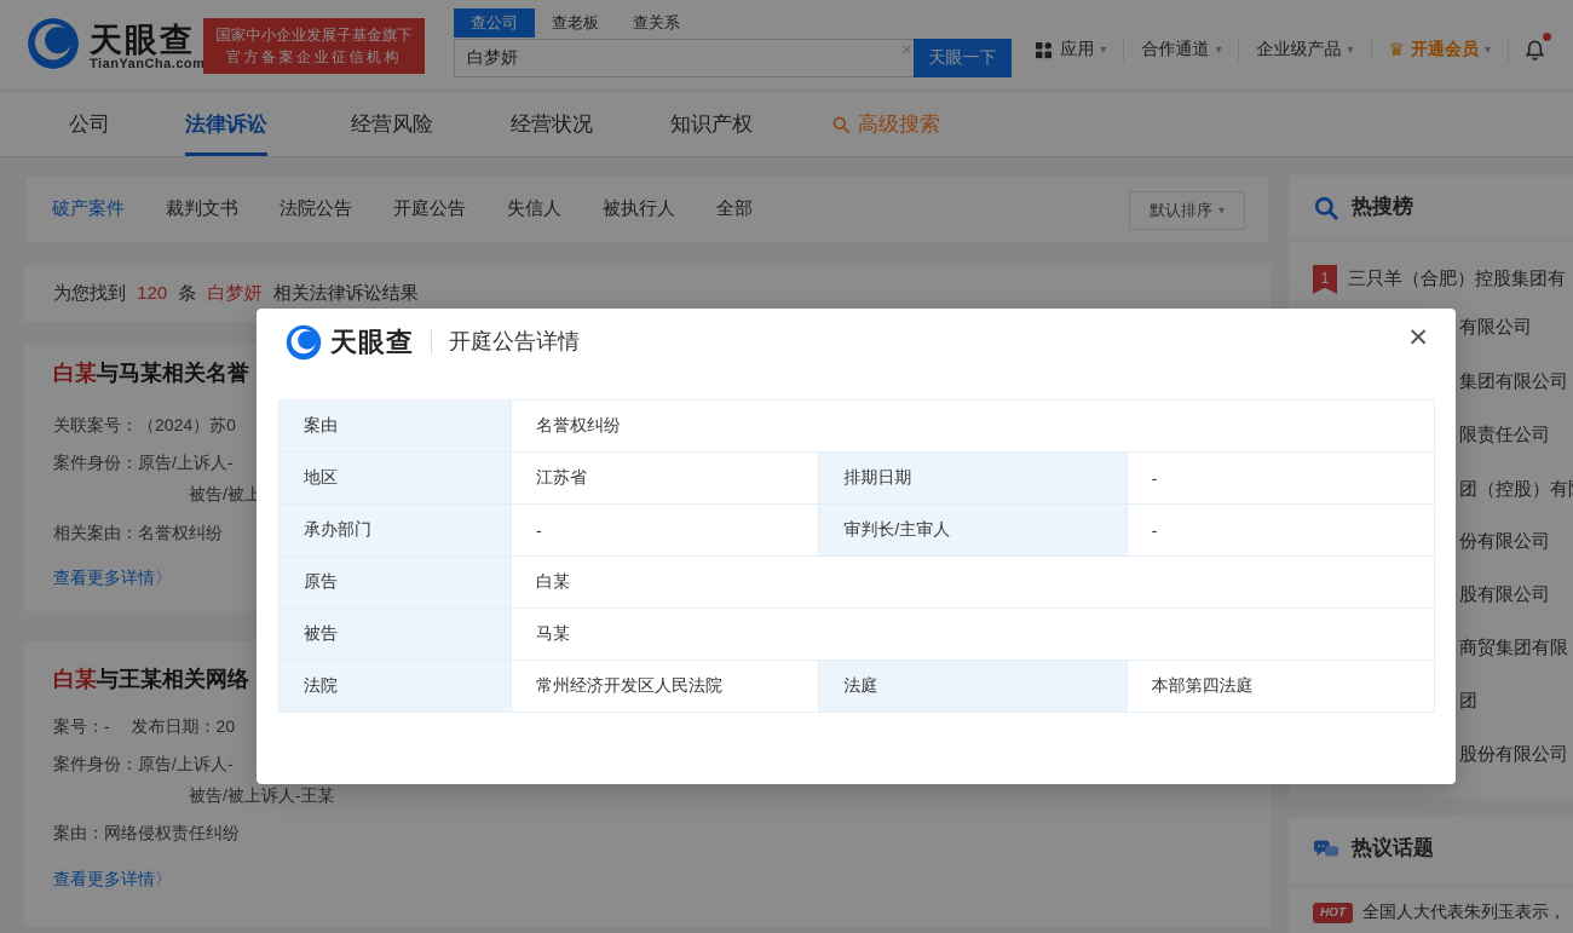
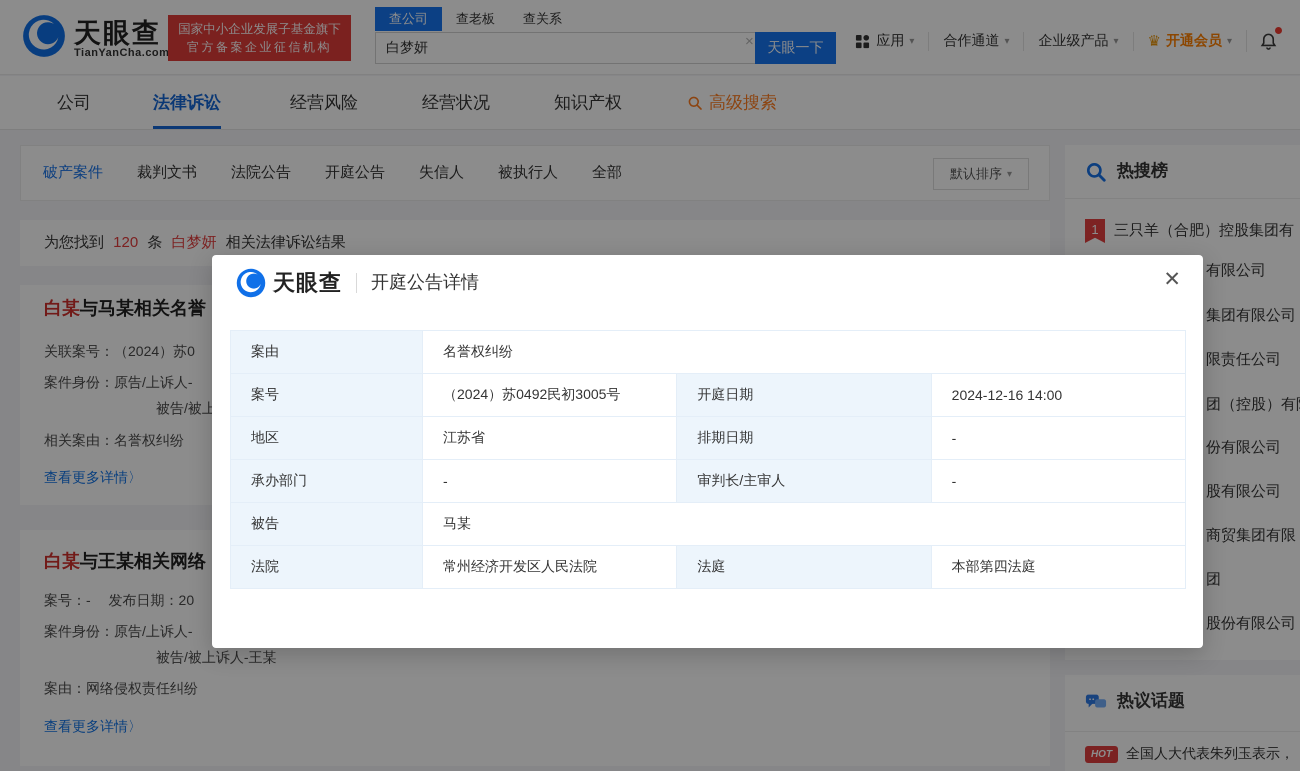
  天眼查
  TianYanCha.com
  国家中小企业发展子基金旗下
  官方备案企业征信机构
  查公司
  查老板
  查关系
  白梦妍
  天眼一下
  ×
  应用
  ▾
  合作通道
  ▾
  企业级产品
  ▾
  ♛
  开通会员
  ▾
  公司
  法律诉讼
  经营风险
  经营状况
  知识产权
  高级搜索
  破产案件
  裁判文书
  法院公告
  开庭公告
  失信人
  被执行人
  全部
  默认排序
  ▾
  为您找到 120 条 白梦妍 相关法律诉讼结果
  白某与马某相关名誉
  关联案号：（2024）苏0
  案件身份：原告/上诉人-
  被告/被上
  相关案由：名誉权纠纷
  查看更多详情〉
  白某与王某相关网络
  案号：- 发布日期：20
  案件身份：原告/上诉人-
  被告/被上诉人-王某
  案由：网络侵权责任纠纷
  查看更多详情〉
  热搜榜
  1
  三只羊（合肥）控股集团有
  有限公司
  集团有限公司
  限责任公司
  团（控股）有
  份有限公司
  股有限公司
  商贸集团有限
  团
  股份有限公司
  热议话题
  HOT
  全国人大代表朱列玉表示，
  天眼查
  开庭公告详情
  ✕
  案由	名誉权纠纷
+ 案号	（2024）苏0492民初3005号	开庭日期	2024-12-16 14:00
  地区	江苏省	排期日期	-
  承办部门	-	审判长/主审人	-
- 原告	白某
  被告	马某
  法院	常州经济开发区人民法院	法庭	本部第四法庭
